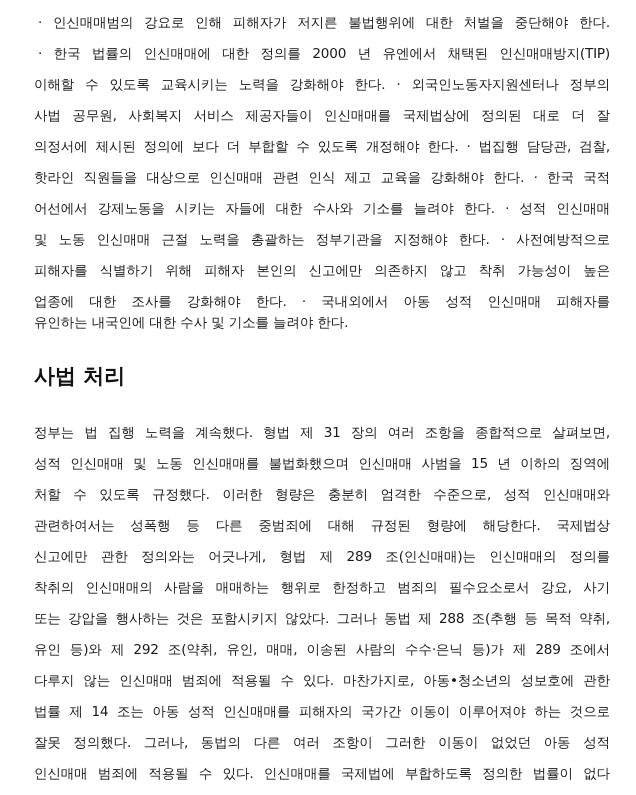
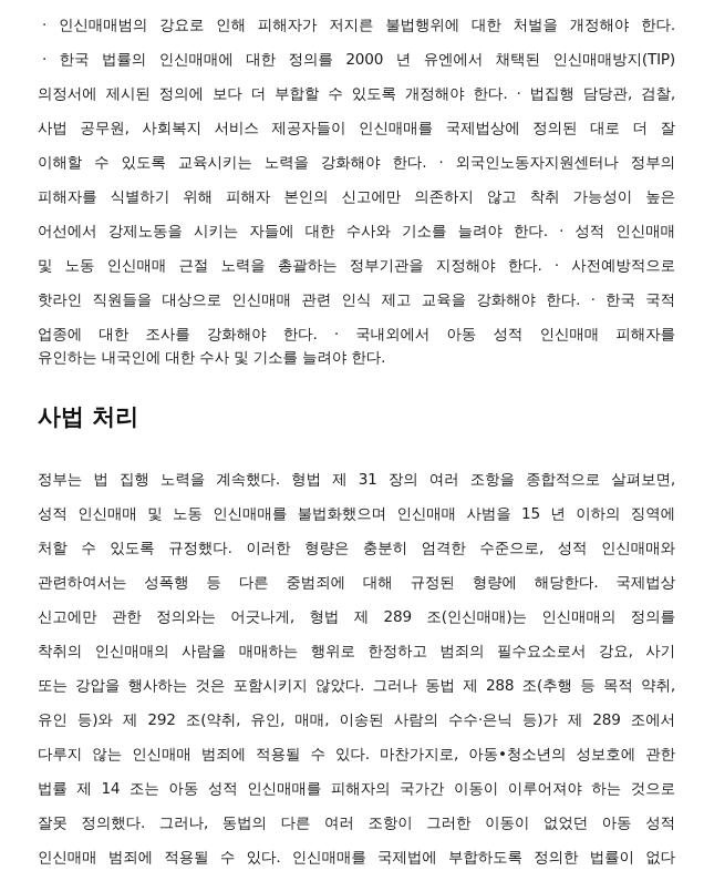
- · 인신매매범의 강요로 인해 피해자가 저지른 불법행위에 대한 처벌을 중단해야 한다.
+ · 인신매매범의 강요로 인해 피해자가 저지른 불법행위에 대한 처벌을 개정해야 한다.
  · 한국 법률의 인신매매에 대한 정의를 2000 년 유엔에서 채택된 인신매매방지(TIP)
- 이해할 수 있도록 교육시키는 노력을 강화해야 한다. · 외국인노동자지원센터나 정부의
+ 의정서에 제시된 정의에 보다 더 부합할 수 있도록 개정해야 한다. · 법집행 담당관, 검찰,
  사법 공무원, 사회복지 서비스 제공자들이 인신매매를 국제법상에 정의된 대로 더 잘
- 의정서에 제시된 정의에 보다 더 부합할 수 있도록 개정해야 한다. · 법집행 담당관, 검찰,
+ 이해할 수 있도록 교육시키는 노력을 강화해야 한다. · 외국인노동자지원센터나 정부의
- 핫라인 직원들을 대상으로 인신매매 관련 인식 제고 교육을 강화해야 한다. · 한국 국적
+ 피해자를 식별하기 위해 피해자 본인의 신고에만 의존하지 않고 착취 가능성이 높은
  어선에서 강제노동을 시키는 자들에 대한 수사와 기소를 늘려야 한다. · 성적 인신매매
  및 노동 인신매매 근절 노력을 총괄하는 정부기관을 지정해야 한다. · 사전예방적으로
- 피해자를 식별하기 위해 피해자 본인의 신고에만 의존하지 않고 착취 가능성이 높은
+ 핫라인 직원들을 대상으로 인신매매 관련 인식 제고 교육을 강화해야 한다. · 한국 국적
  업종에 대한 조사를 강화해야 한다. · 국내외에서 아동 성적 인신매매 피해자를
  유인하는 내국인에 대한 수사 및 기소를 늘려야 한다.
  사법 처리
  정부는 법 집행 노력을 계속했다. 형법 제 31 장의 여러 조항을 종합적으로 살펴보면,
  성적 인신매매 및 노동 인신매매를 불법화했으며 인신매매 사범을 15 년 이하의 징역에
  처할 수 있도록 규정했다. 이러한 형량은 충분히 엄격한 수준으로, 성적 인신매매와
  관련하여서는 성폭행 등 다른 중범죄에 대해 규정된 형량에 해당한다. 국제법상
  신고에만 관한 정의와는 어긋나게, 형법 제 289 조(인신매매)는 인신매매의 정의를
  착취의 인신매매의 사람을 매매하는 행위로 한정하고 범죄의 필수요소로서 강요, 사기
  또는 강압을 행사하는 것은 포함시키지 않았다. 그러나 동법 제 288 조(추행 등 목적 약취,
  유인 등)와 제 292 조(약취, 유인, 매매, 이송된 사람의 수수·은닉 등)가 제 289 조에서
  다루지 않는 인신매매 범죄에 적용될 수 있다. 마찬가지로, 아동•청소년의 성보호에 관한
  법률 제 14 조는 아동 성적 인신매매를 피해자의 국가간 이동이 이루어져야 하는 것으로
  잘못 정의했다. 그러나, 동법의 다른 여러 조항이 그러한 이동이 없었던 아동 성적
  인신매매 범죄에 적용될 수 있다. 인신매매를 국제법에 부합하도록 정의한 법률이 없다
